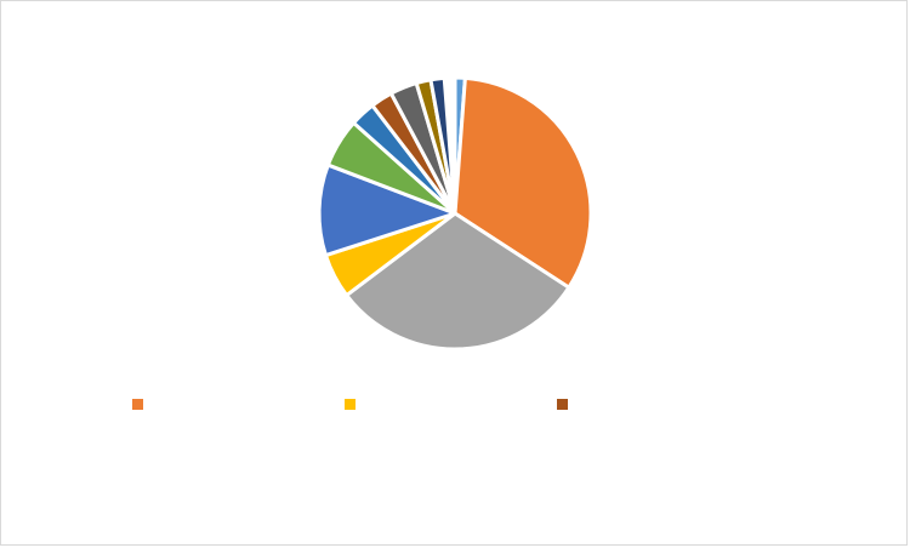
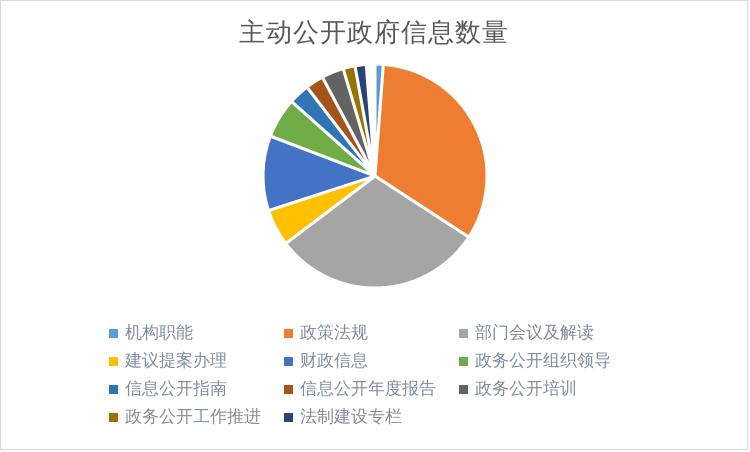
+ 主动公开政府信息数量
+ 机构职能
+ 政策法规
+ 部门会议及解读
+ 建议提案办理
+ 财政信息
+ 政务公开组织领导
+ 信息公开指南
+ 信息公开年度报告
+ 政务公开培训
+ 政务公开工作推进
+ 法制建设专栏
